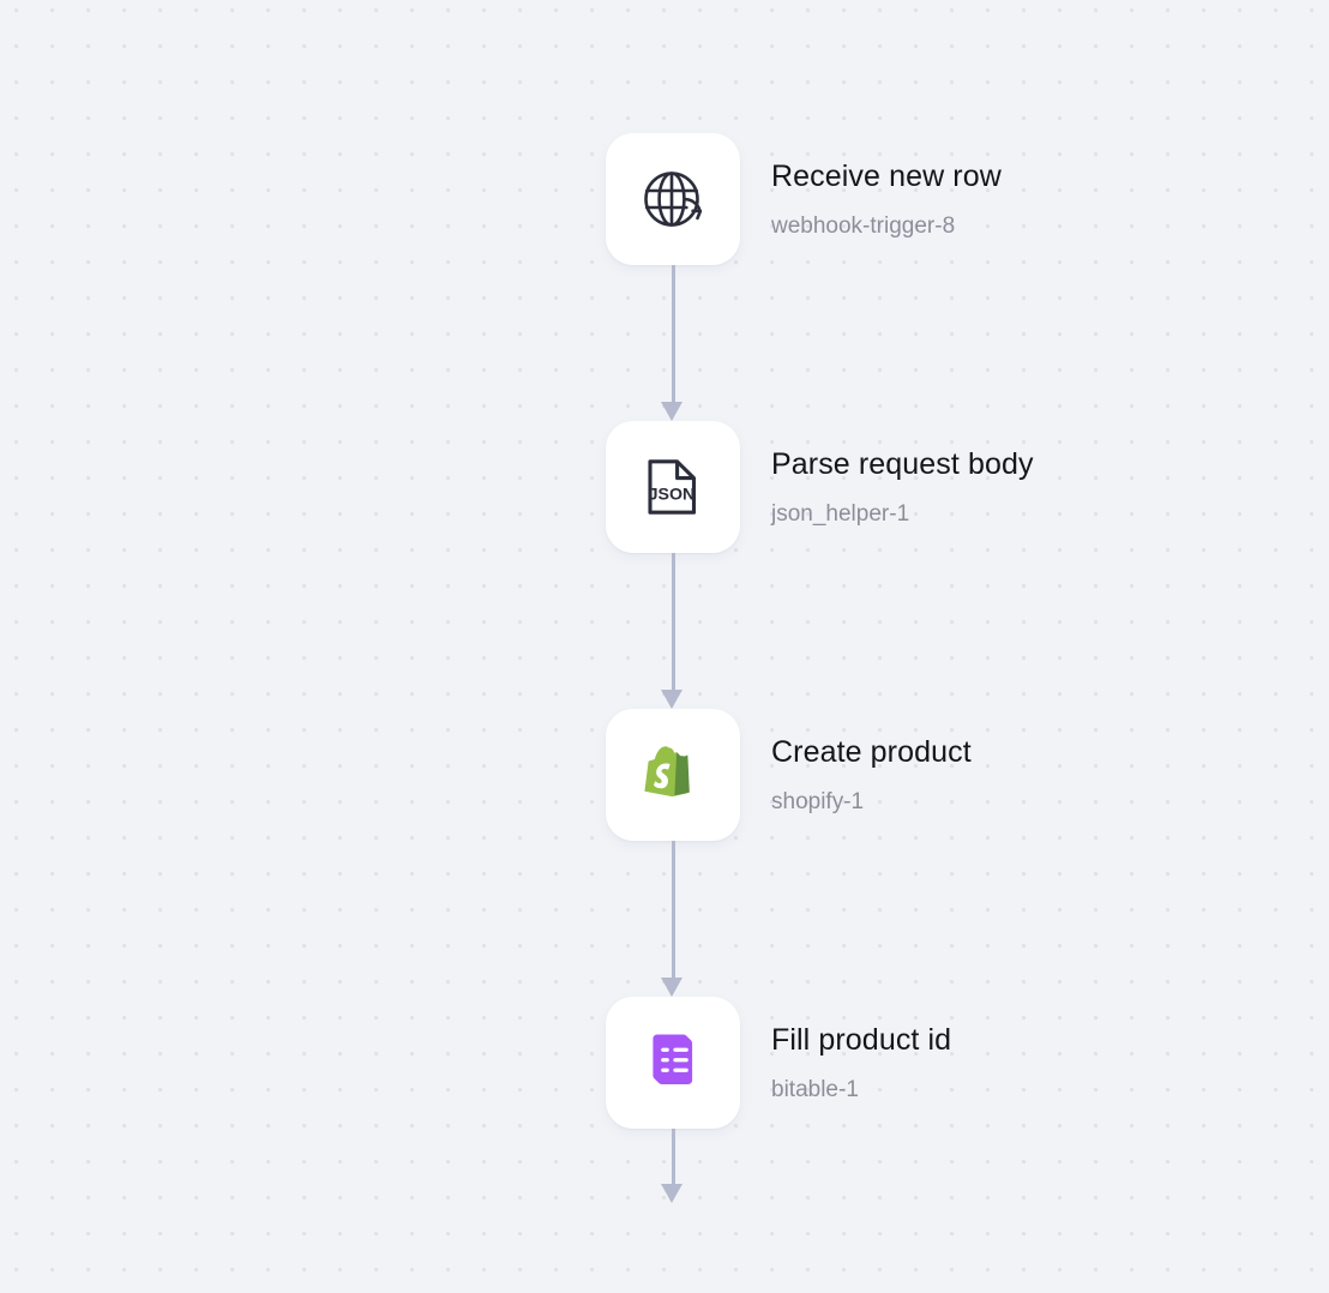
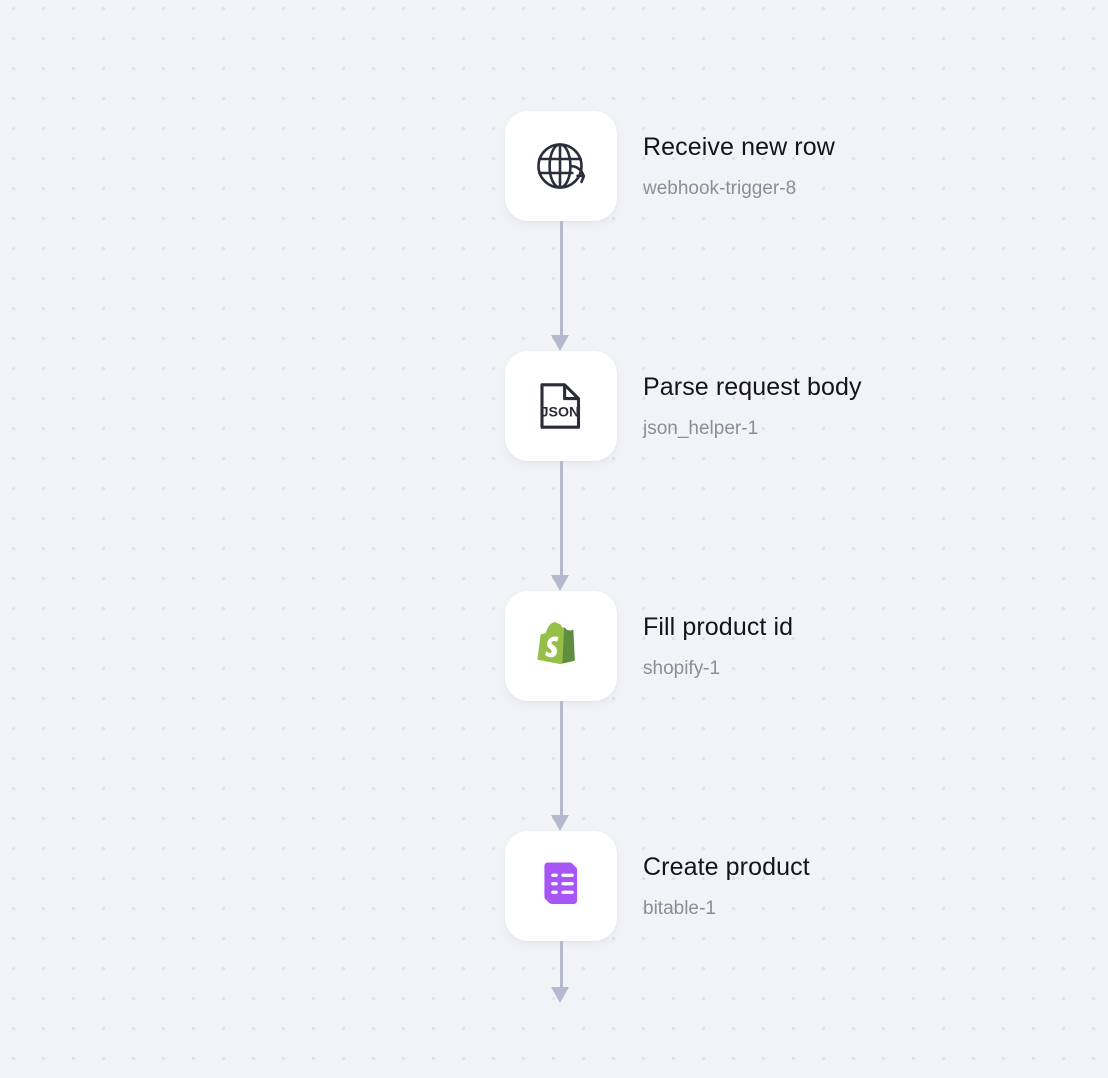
  Receive new row
  webhook-trigger-8
  JSON
  Parse request body
  json_helper-1
- Create product
+ Fill product id
  shopify-1
- Fill product id
+ Create product
  bitable-1
